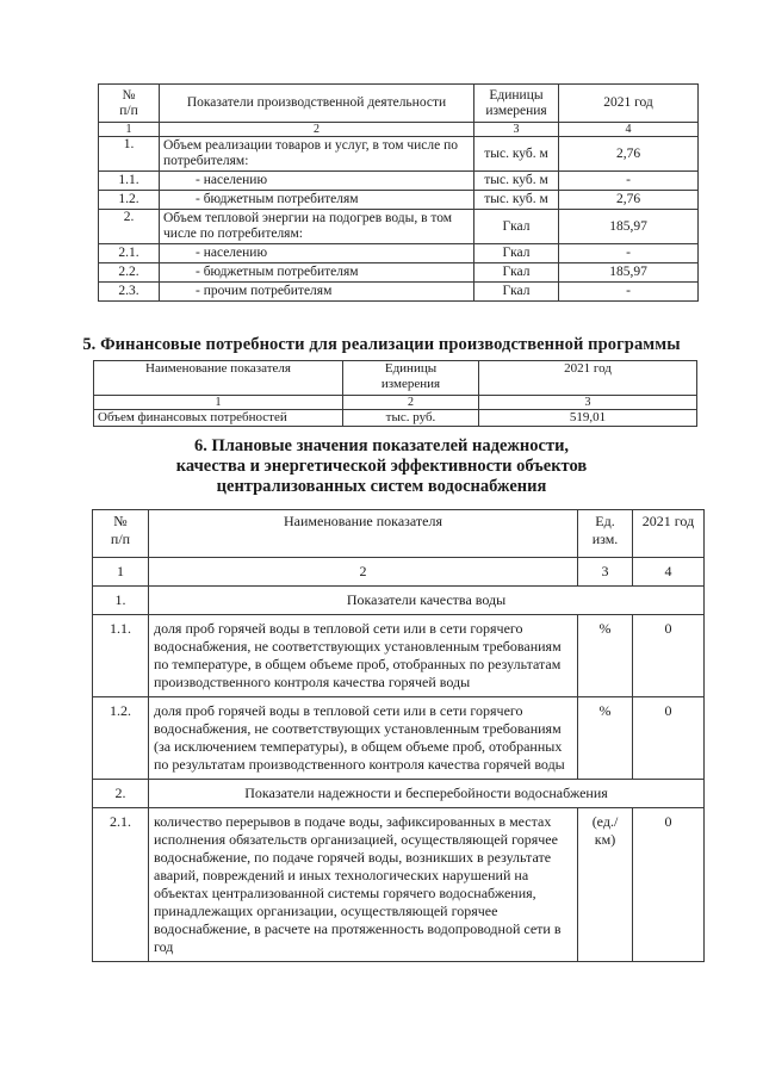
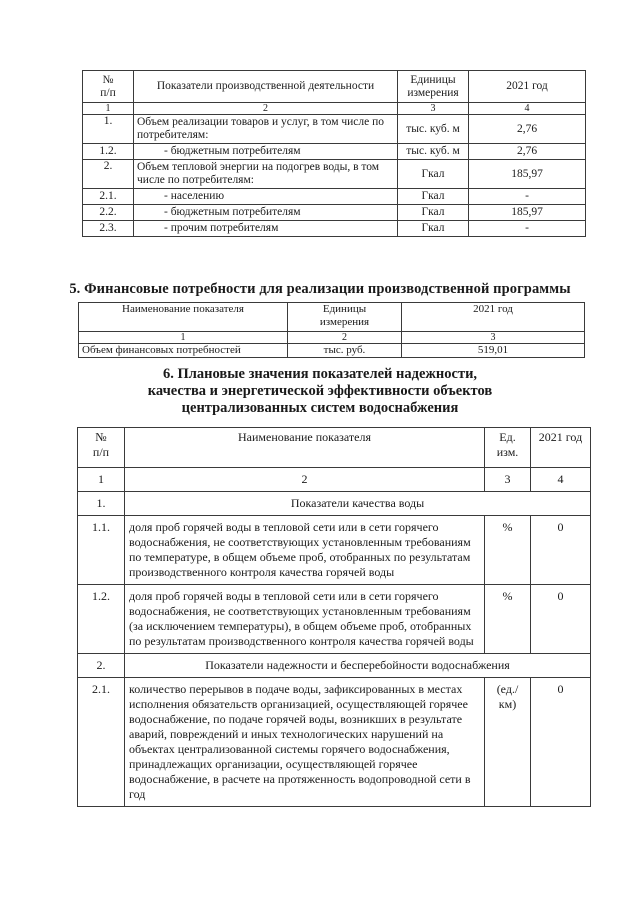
  №п/п	Показатели производственной деятельности	Единицыизмерения	2021 год
  1	2	3	4
  1.	Объем реализации товаров и услуг, в том числе по потребителям:	тыс. куб. м	2,76
- 1.1.	- населению	тыс. куб. м	-
  1.2.	- бюджетным потребителям	тыс. куб. м	2,76
  2.	Объем тепловой энергии на подогрев воды, в том числе по потребителям:	Гкал	185,97
  2.1.	- населению	Гкал	-
  2.2.	- бюджетным потребителям	Гкал	185,97
  2.3.	- прочим потребителям	Гкал	-
  5. Финансовые потребности для реализации производственной программы
  Наименование показателя	Единицыизмерения	2021 год
  1	2	3
  Объем финансовых потребностей	тыс. руб.	519,01
  6. Плановые значения показателей надежности,
  качества и энергетической эффективности объектов
  централизованных систем водоснабжения
  №п/п	Наименование показателя	Ед.изм.	2021 год
  1	2	3	4
  1.	Показатели качества воды
  1.1.	доля проб горячей воды в тепловой сети или в сети горячего водоснабжения, не соответствующих установленным требованиям по температуре, в общем объеме проб, отобранных по результатам производственного контроля качества горячей воды	%	0
  1.2.	доля проб горячей воды в тепловой сети или в сети горячего водоснабжения, не соответствующих установленным требованиям (за исключением температуры), в общем объеме проб, отобранных по результатам производственного контроля качества горячей воды	%	0
  2.	Показатели надежности и бесперебойности водоснабжения
  2.1.	количество перерывов в подаче воды, зафиксированных в местах исполнения обязательств организацией, осуществляющей горячее водоснабжение, по подаче горячей воды, возникших в результате аварий, повреждений и иных технологических нарушений на объектах централизованной системы горячего водоснабжения, принадлежащих организации, осуществляющей горячее водоснабжение, в расчете на протяженность водопроводной сети в год	(ед./км)	0
